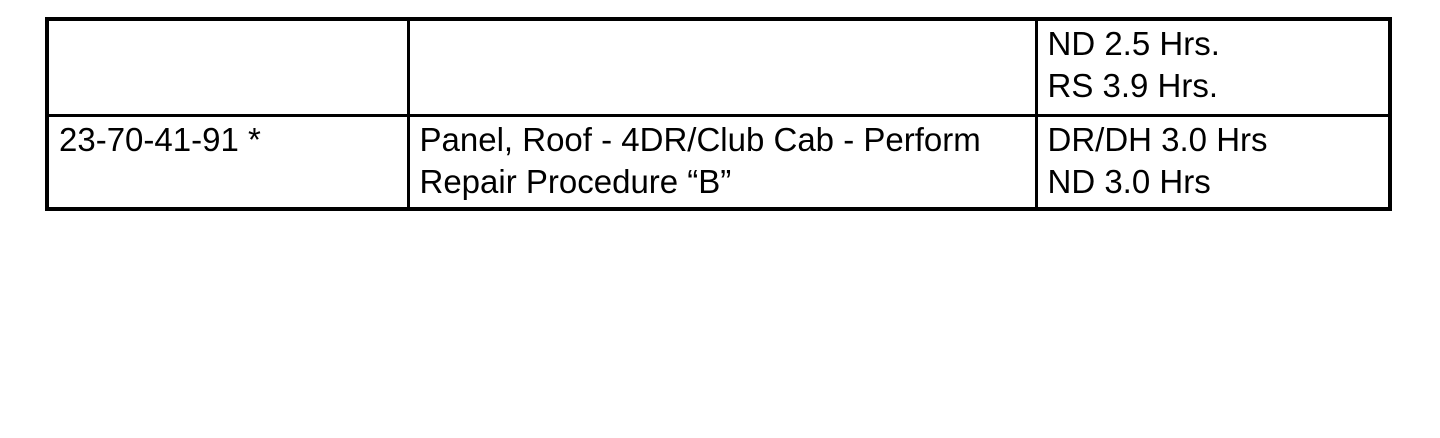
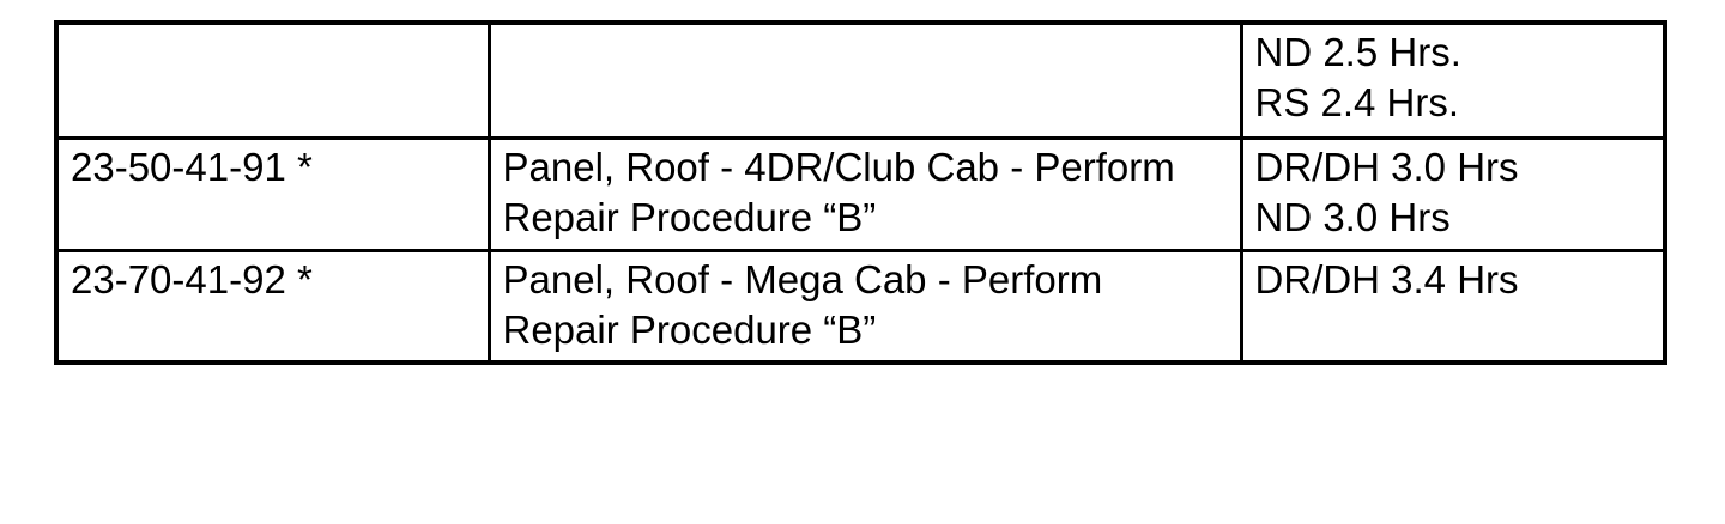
- 		ND 2.5 Hrs. RS 3.9 Hrs.
+ 		ND 2.5 Hrs. RS 2.4 Hrs.
- 23-70-41-91 *	Panel, Roof - 4DR/Club Cab - Perform Repair Procedure “B”	DR/DH 3.0 Hrs ND 3.0 Hrs
+ 23-50-41-91 *	Panel, Roof - 4DR/Club Cab - Perform Repair Procedure “B”	DR/DH 3.0 Hrs ND 3.0 Hrs
+ 23-70-41-92 *	Panel, Roof - Mega Cab - Perform Repair Procedure “B”	DR/DH 3.4 Hrs
